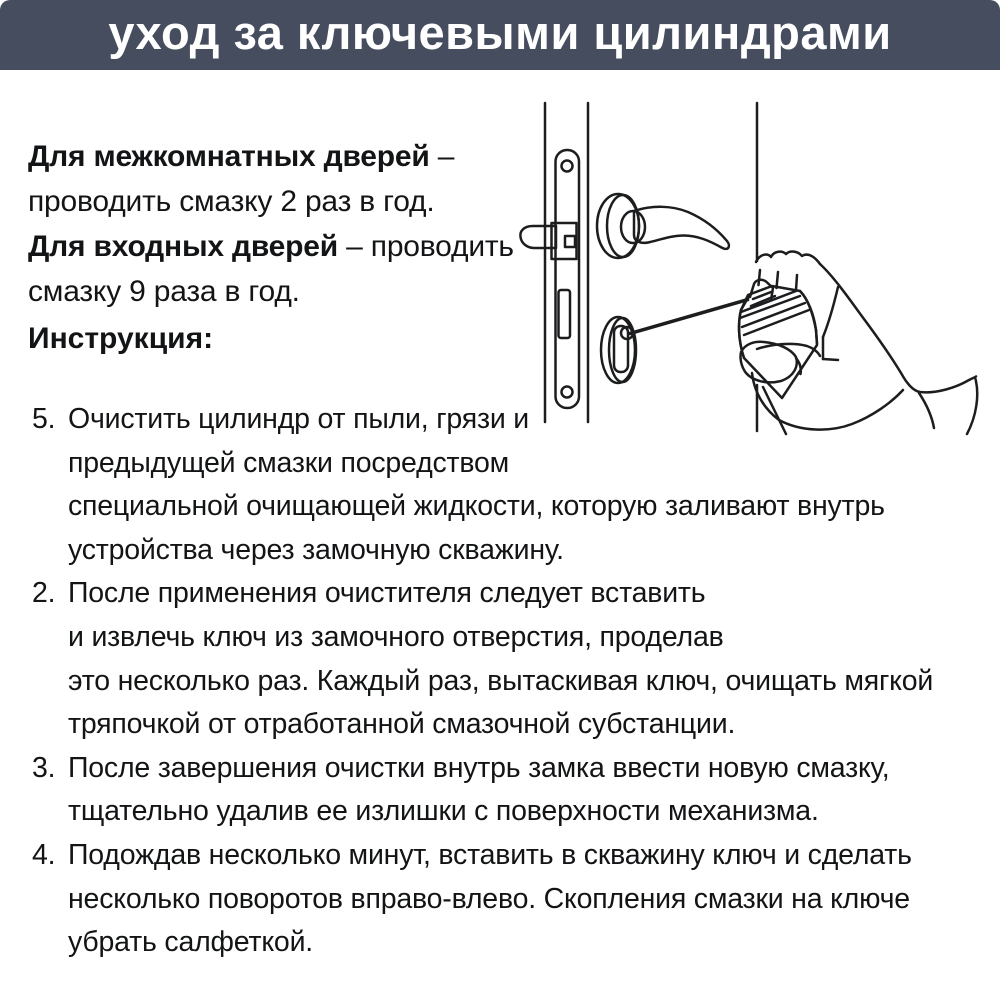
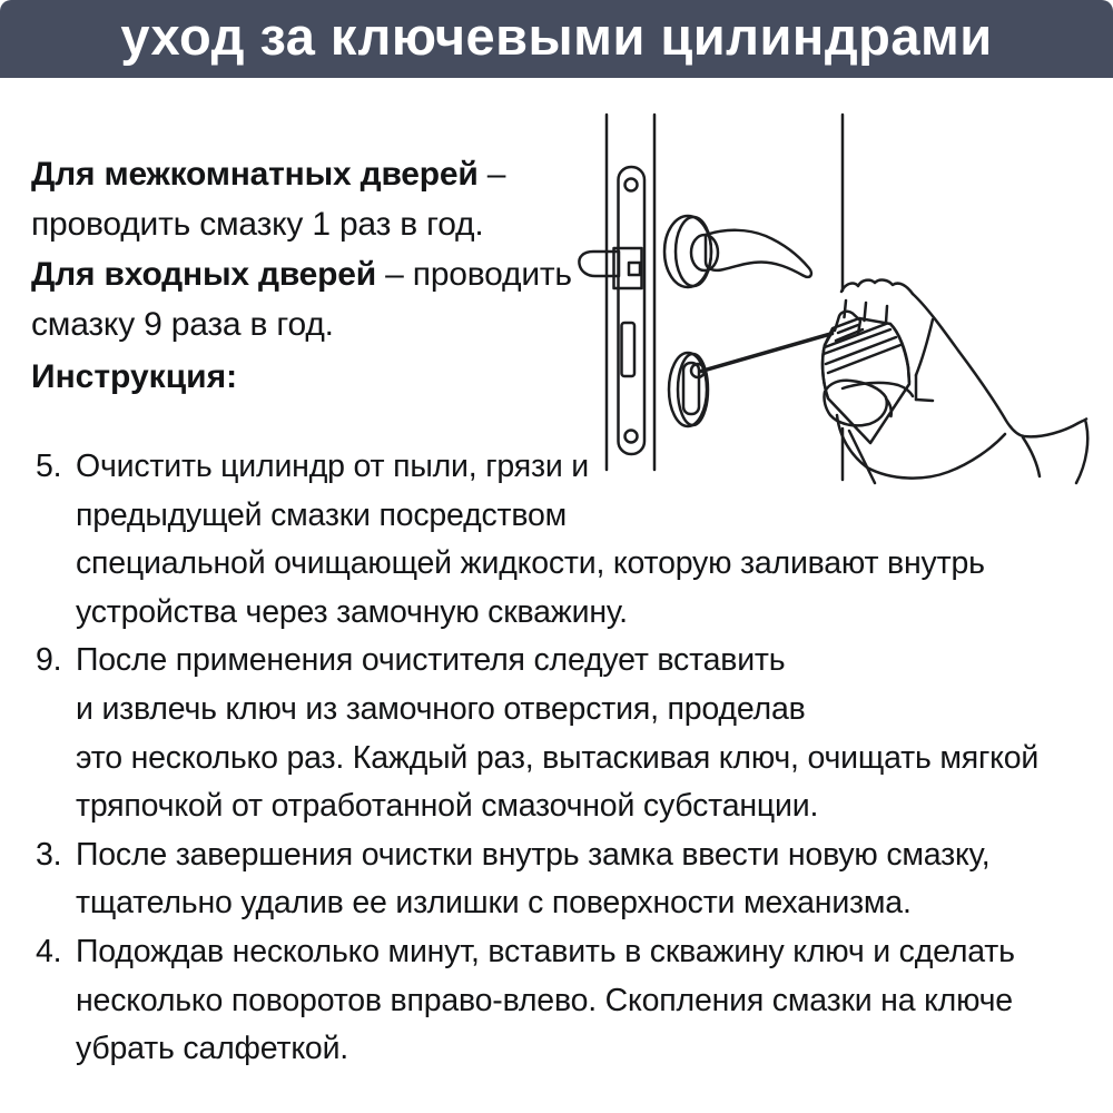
  уход за ключевыми цилиндрами
  Для межкомнатных дверей –
- проводить смазку 2 раз в год.
+ проводить смазку 1 раз в год.
  Для входных дверей – проводить
  смазку 9 раза в год.
  Инструкция:
  5.
  Очистить цилиндр от пыли, грязи и
  предыдущей смазки посредством
  специальной очищающей жидкости, которую заливают внутрь
  устройства через замочную скважину.
- 2.
+ 9.
  После применения очистителя следует вставить
  и извлечь ключ из замочного отверстия, проделав
  это несколько раз. Каждый раз, вытаскивая ключ, очищать мягкой
  тряпочкой от отработанной смазочной субстанции.
  3.
  После завершения очистки внутрь замка ввести новую смазку,
  тщательно удалив ее излишки с поверхности механизма.
  4.
  Подождав несколько минут, вставить в скважину ключ и сделать
  несколько поворотов вправо-влево. Скопления смазки на ключе
  убрать салфеткой.
